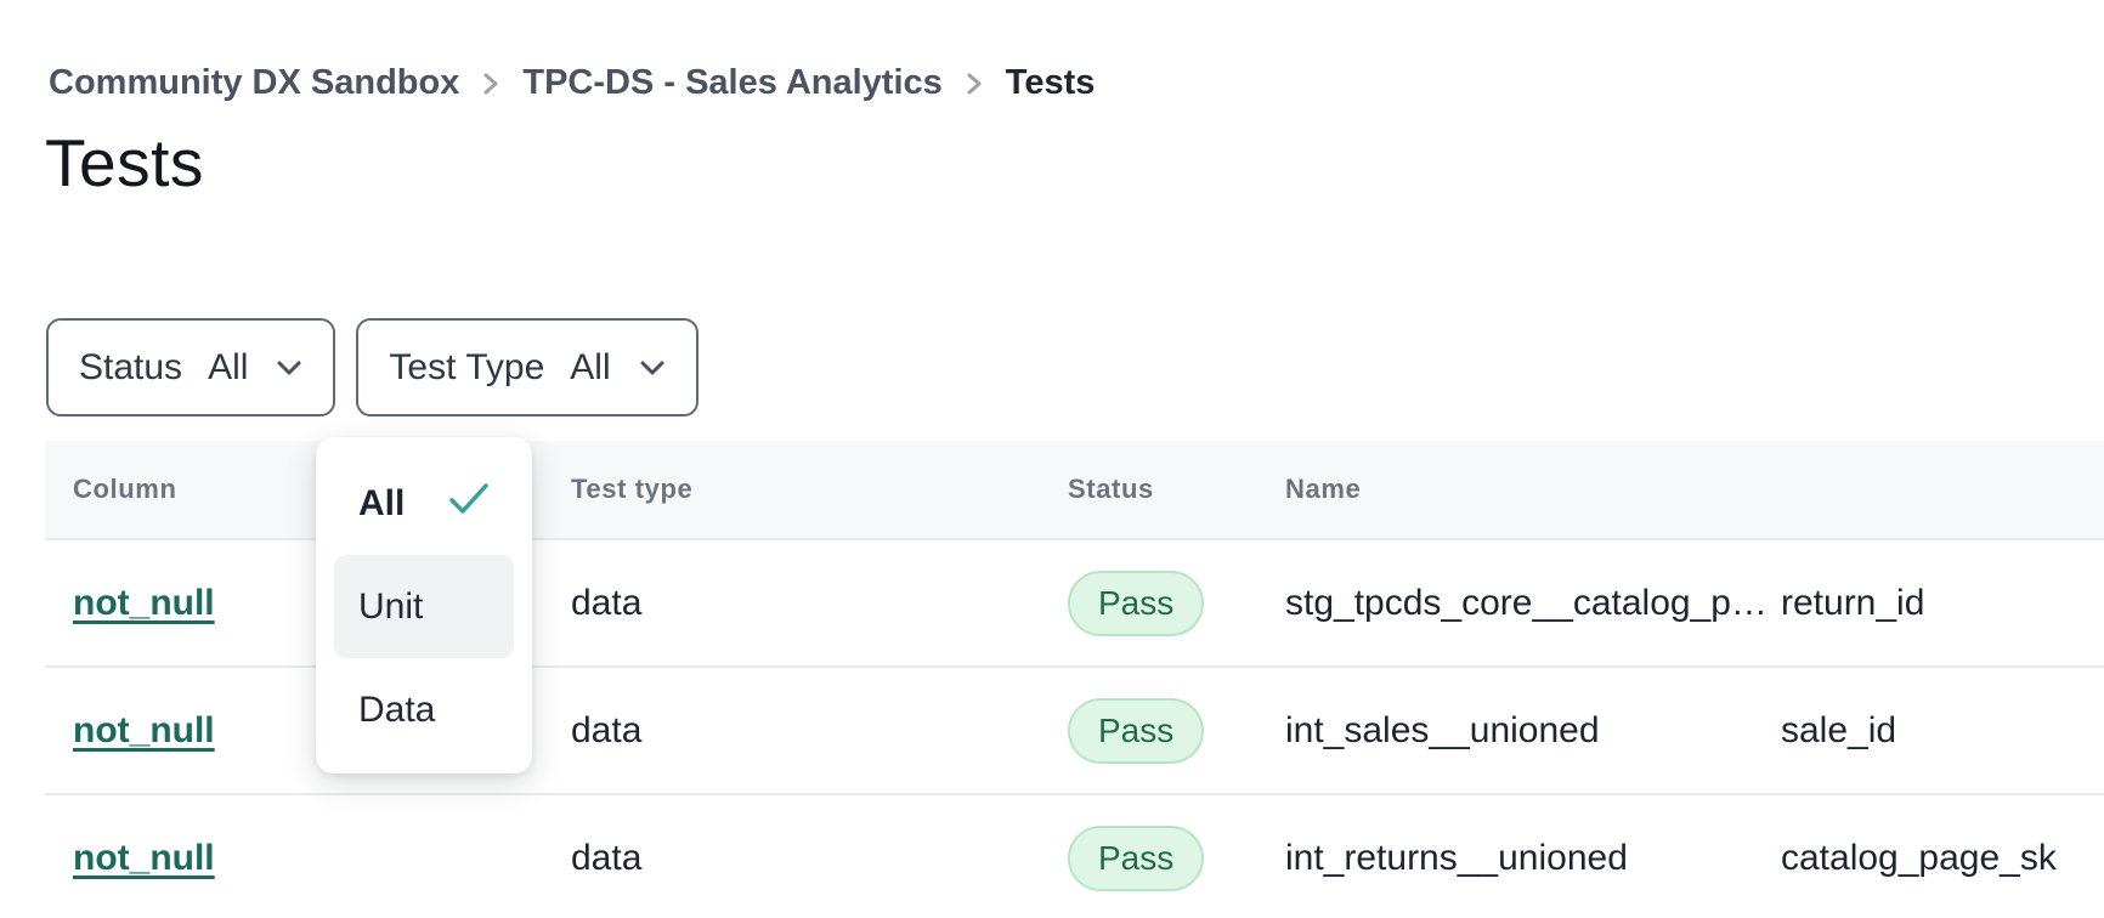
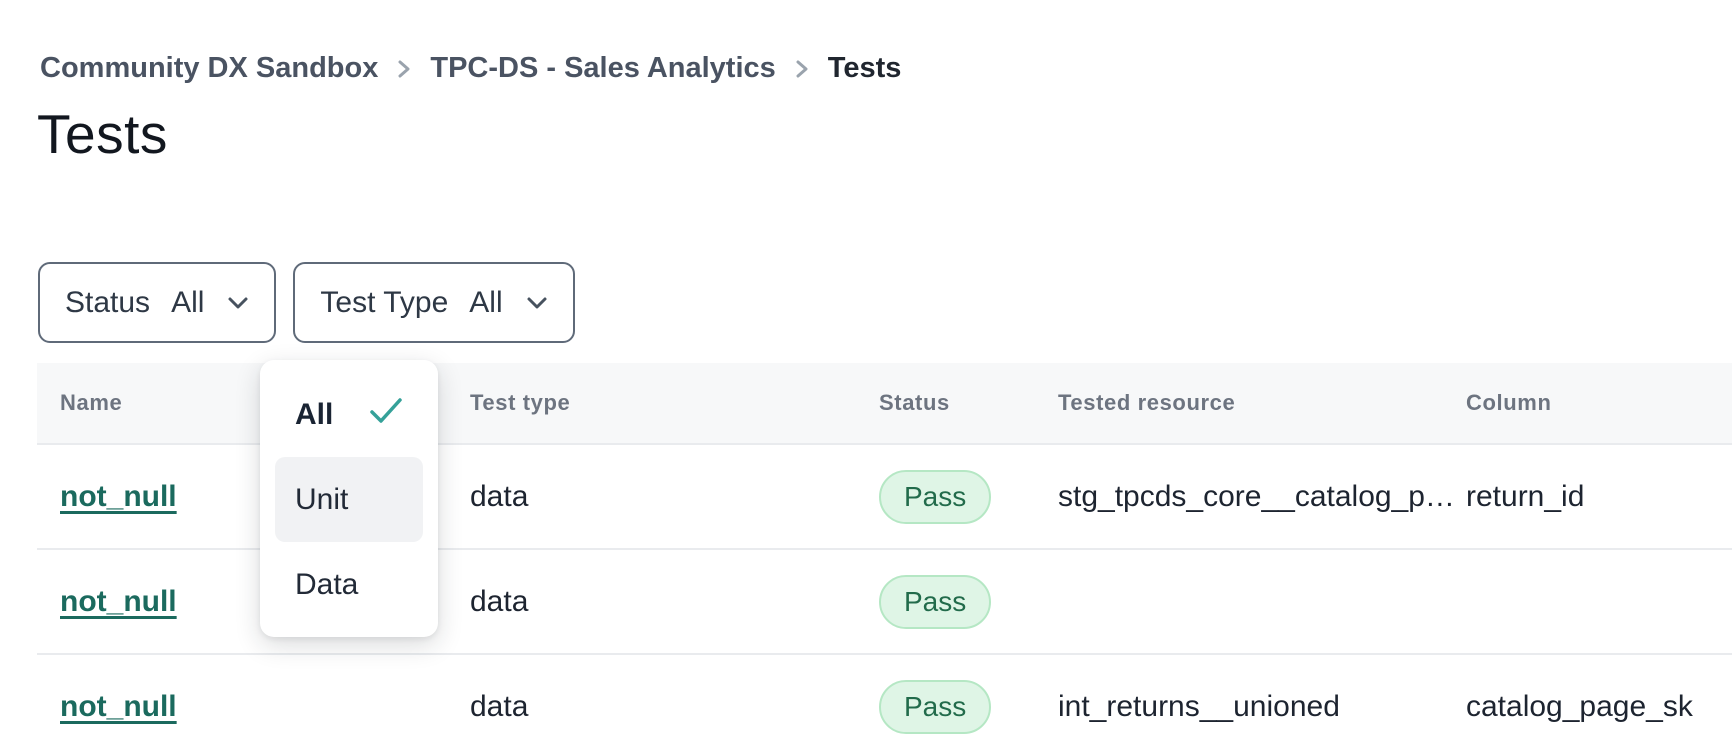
  Community DX Sandbox
  TPC-DS - Sales Analytics
  Tests
  Tests
  Status
  All
  Test Type
  All
  All
  Unit
  Data
- Column
+ Name
  Test type
  Status
+ Tested resource
- Name
+ Column
  not_null
  data
  Pass
  stg_tpcds_core__catalog_p…
  return_id
  not_null
  data
  Pass
- int_sales__unioned
- sale_id
  not_null
  data
  Pass
  int_returns__unioned
  catalog_page_sk
